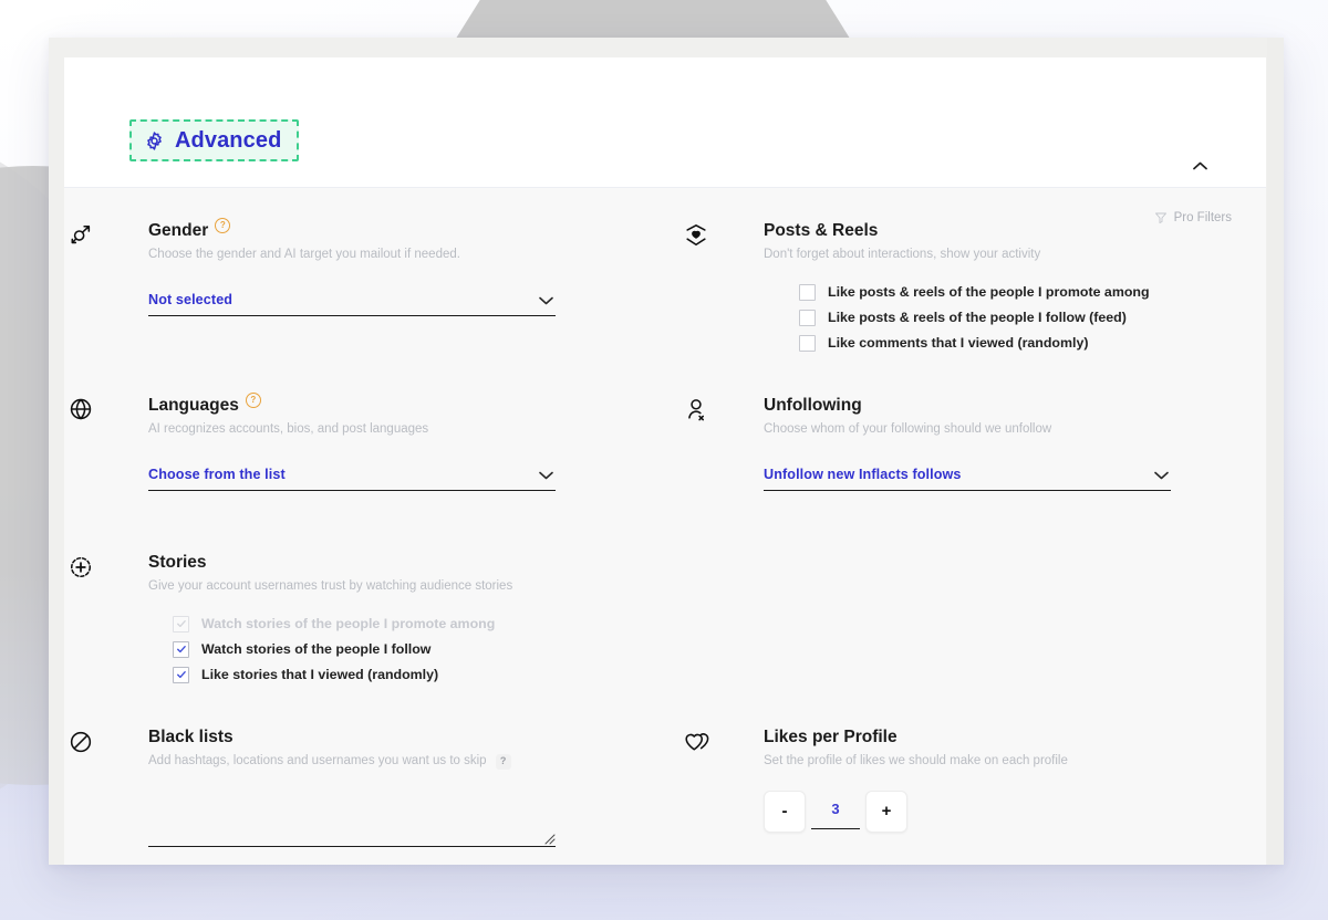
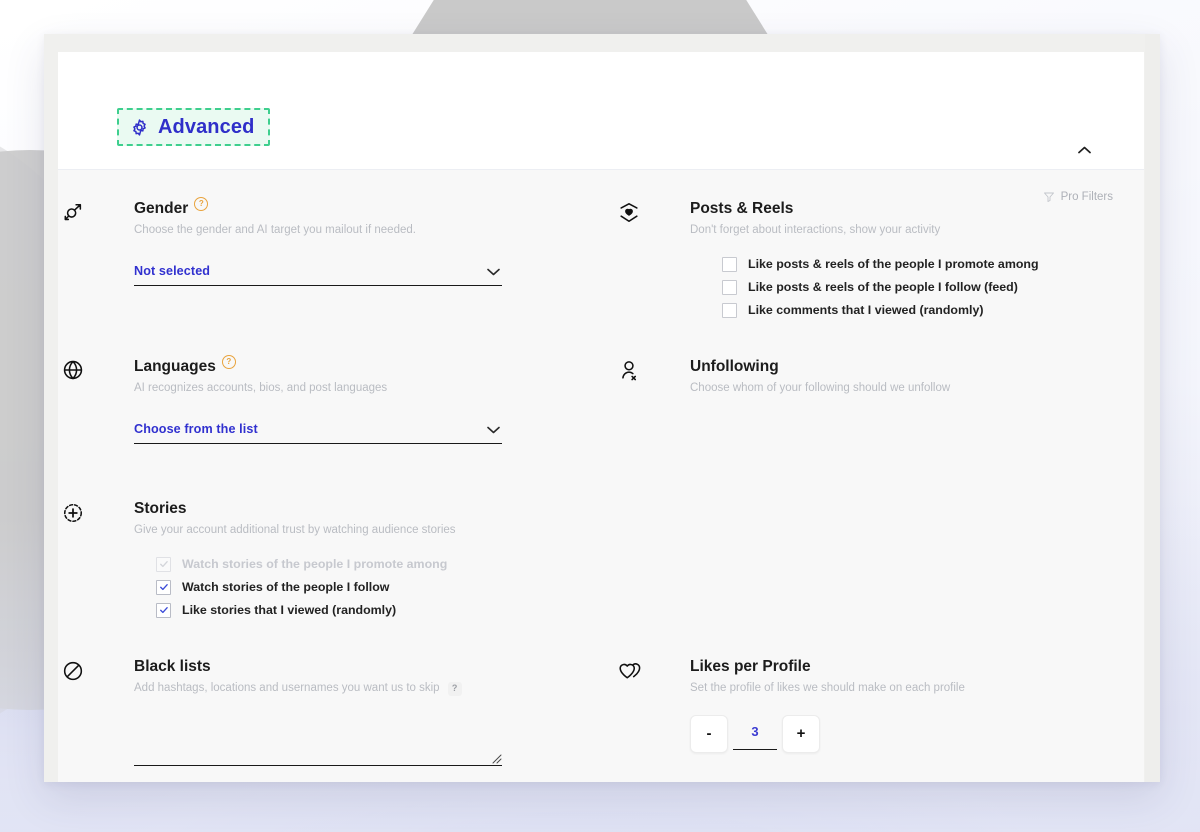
  Advanced
  Pro Filters
  Gender
  ?
  Choose the gender and AI target you mailout if needed.
  Not selected
  Posts & Reels
  Don't forget about interactions, show your activity
  Like posts & reels of the people I promote among
  Like posts & reels of the people I follow (feed)
  Like comments that I viewed (randomly)
  Languages
  ?
  AI recognizes accounts, bios, and post languages
  Choose from the list
  Unfollowing
  Choose whom of your following should we unfollow
- Unfollow new Inflacts follows
  Stories
- Give your account usernames trust by watching audience stories
+ Give your account additional trust by watching audience stories
  Watch stories of the people I promote among
  Watch stories of the people I follow
  Like stories that I viewed (randomly)
  Black lists
  Add hashtags, locations and usernames you want us to skip
  ?
  Likes per Profile
  Set the profile of likes we should make on each profile
  -
  3
  +
